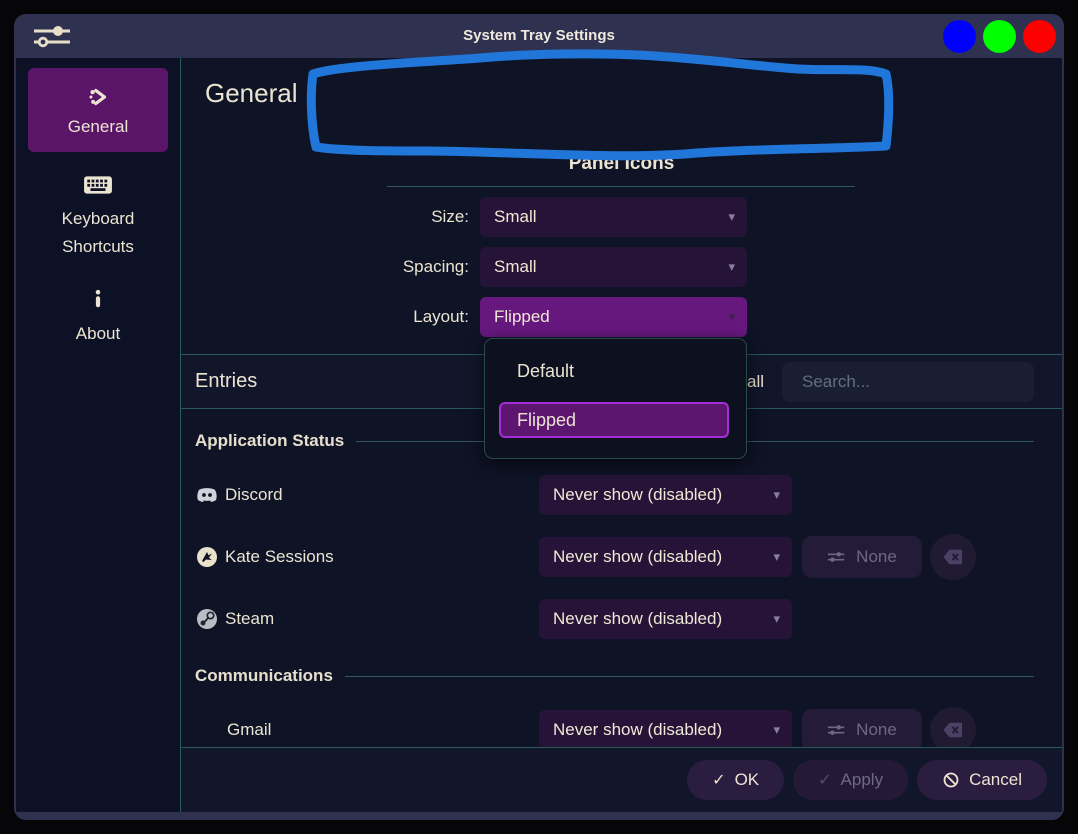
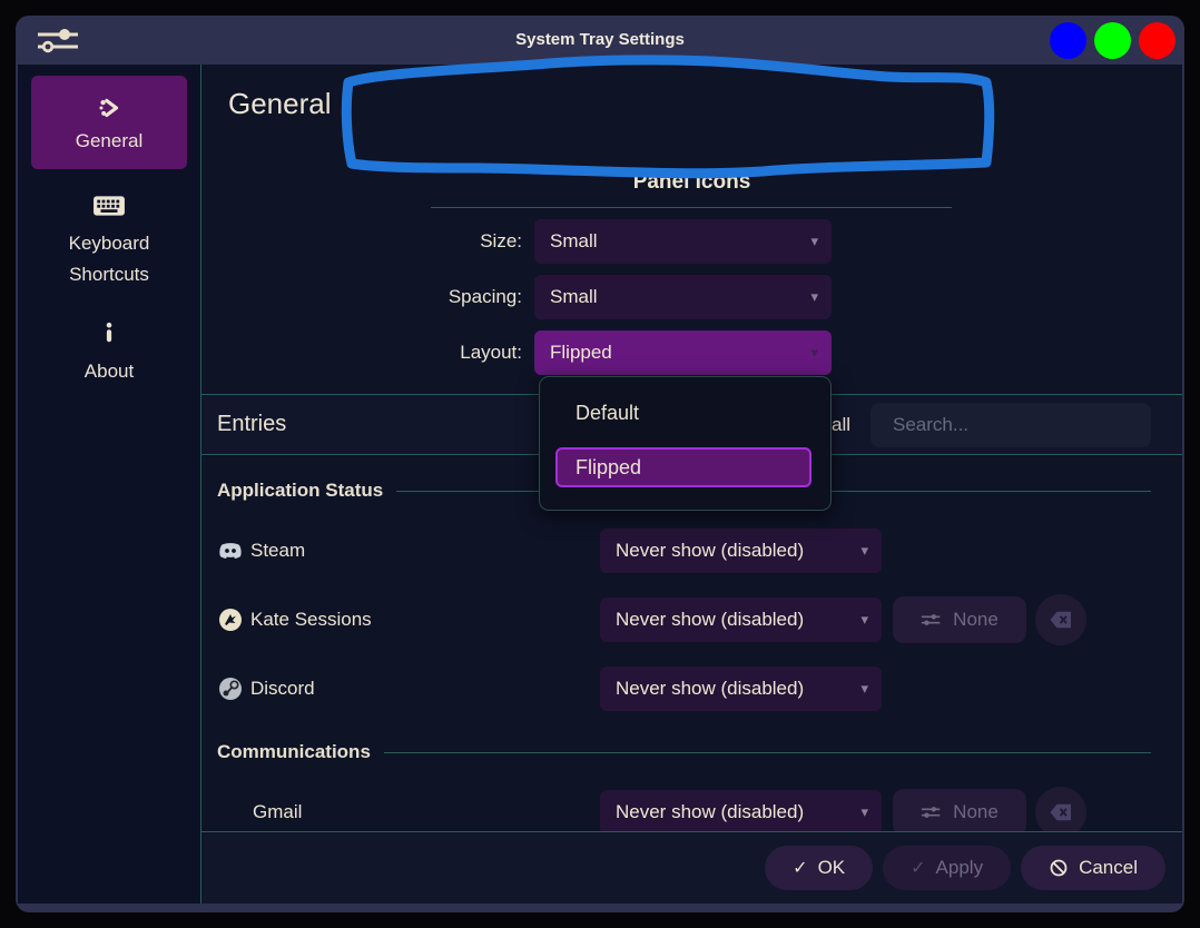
  System Tray Settings
  General
  Keyboard Shortcuts
  About
  General
  Panel Icons
  Size:
  Small
  ▾
  Spacing:
  Small
  ▾
  Layout:
  Flipped
  ▾
  Entries
  all
  Search...
  Default
  Flipped
  Application Status
- Discord
+ Steam
  Never show (disabled)
  ▾
  Kate Sessions
  Never show (disabled)
  ▾
  None
- Steam
+ Discord
  Never show (disabled)
  ▾
  Communications
  Gmail
  Never show (disabled)
  ▾
  None
  ✓
  OK
  ✓
  Apply
  Cancel
